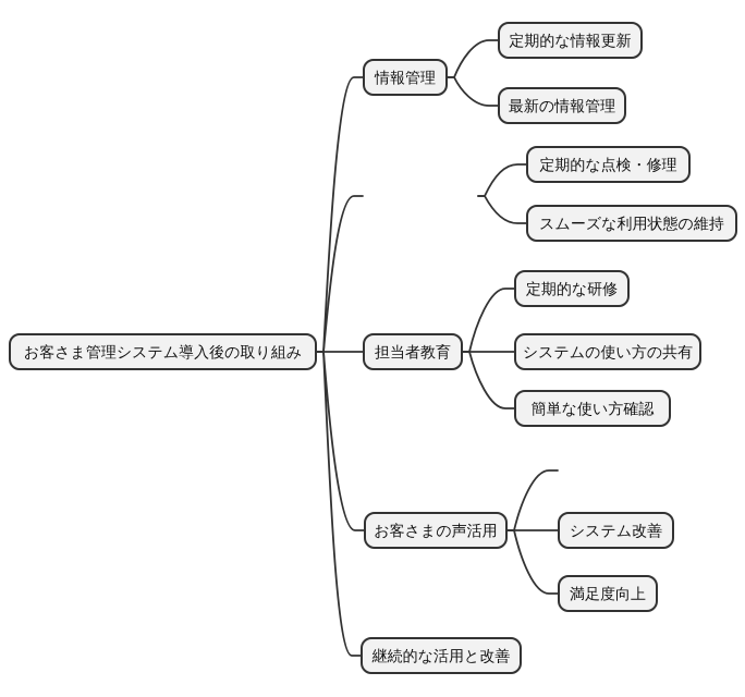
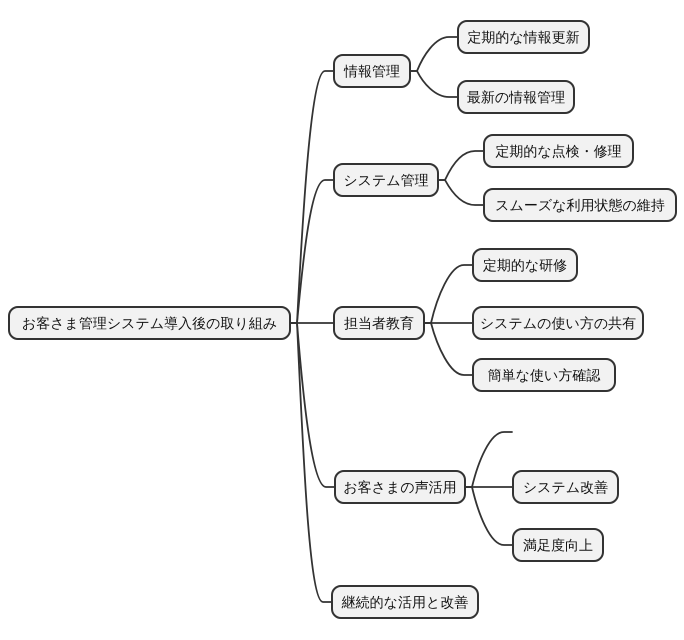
  お客さま管理システム導入後の取り組み
  情報管理
  定期的な情報更新
  最新の情報管理
+ システム管理
  定期的な点検・修理
  スムーズな利用状態の維持
  担当者教育
  定期的な研修
  システムの使い方の共有
  簡単な使い方確認
  お客さまの声活用
  システム改善
  満足度向上
  継続的な活用と改善
